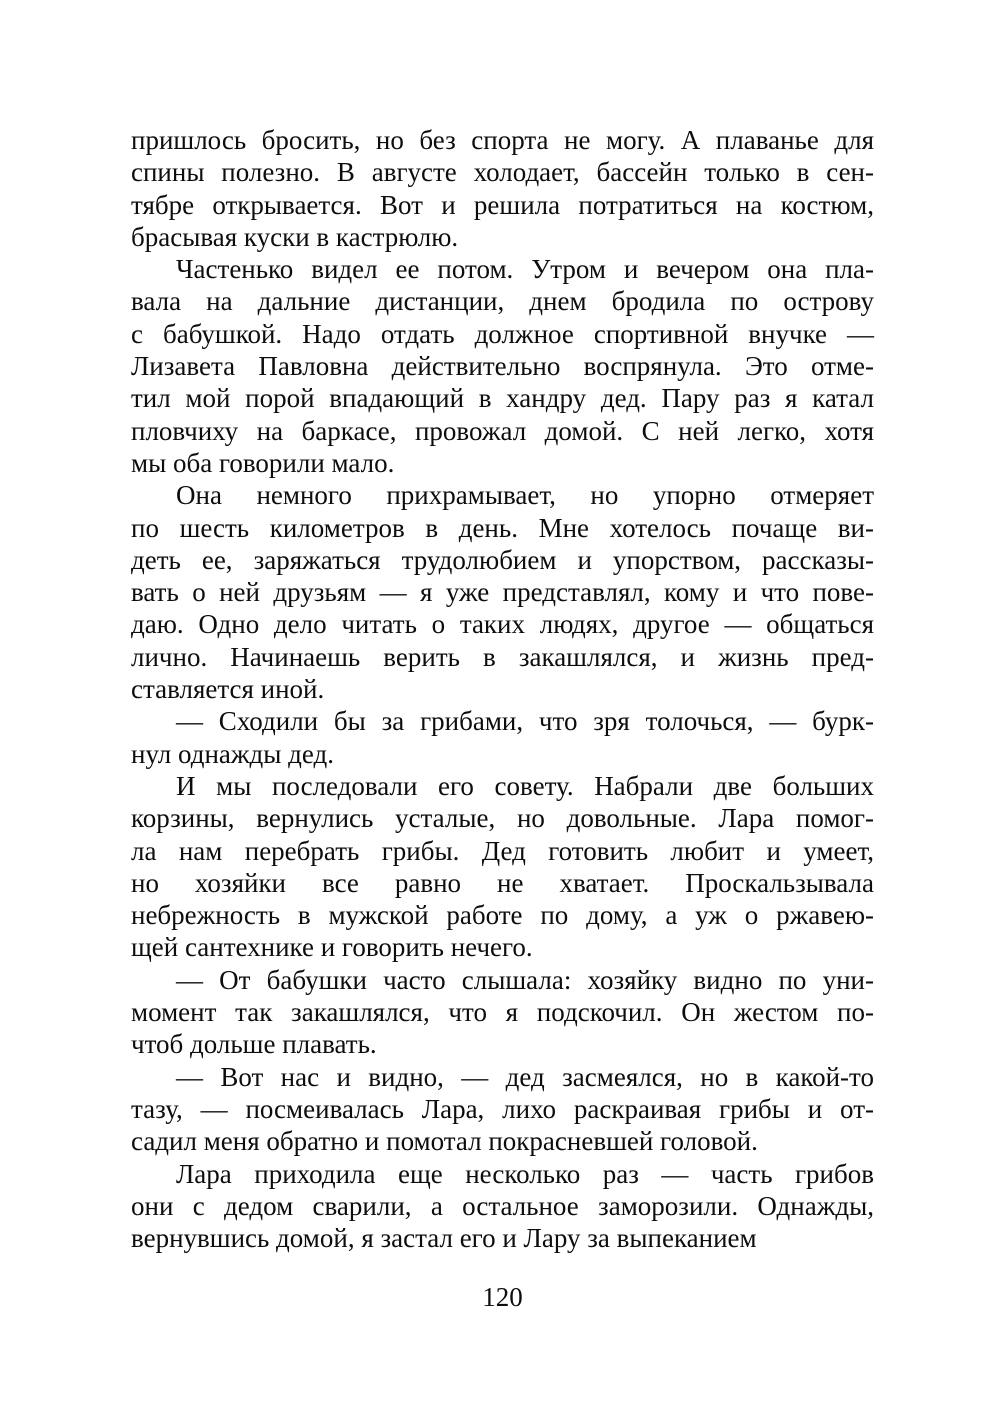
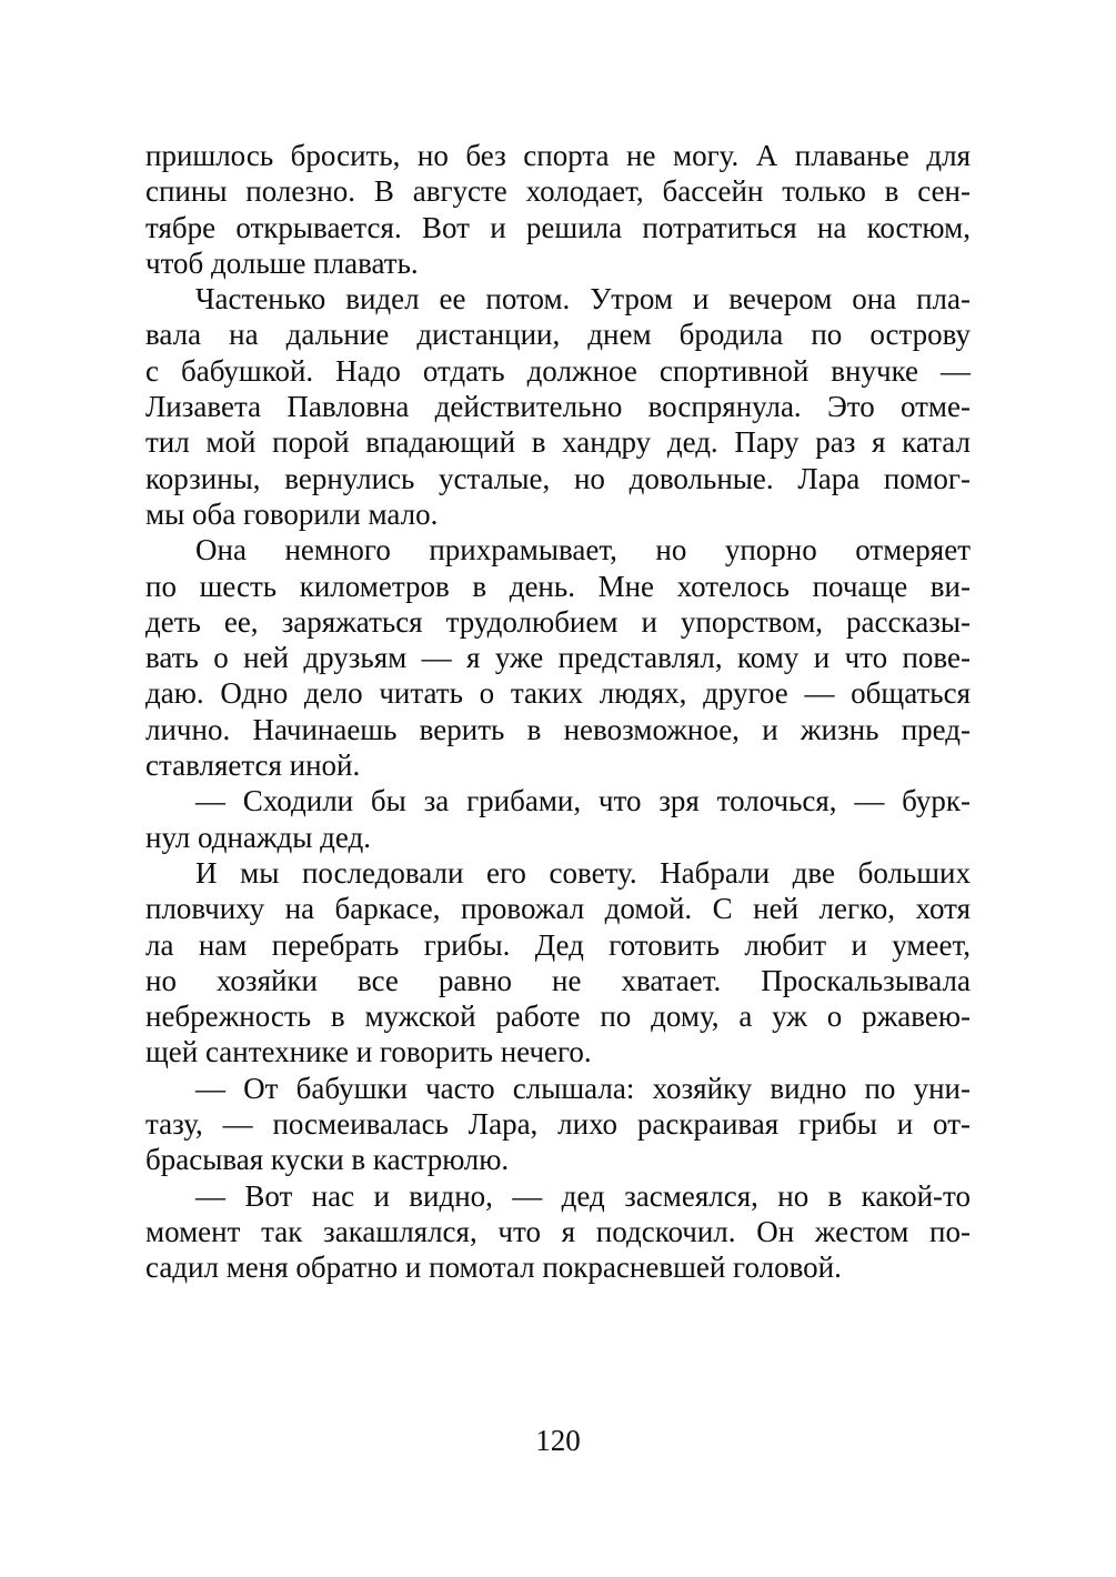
  пришлось бросить, но без спорта не могу. А плаванье для
  спины полезно. В августе холодает, бассейн только в сен-
  тябре открывается. Вот и решила потратиться на костюм,
- брасывая куски в кастрюлю.
+ чтоб дольше плавать.
  Частенько видел ее потом. Утром и вечером она пла-
  вала на дальние дистанции, днем бродила по острову
  с бабушкой. Надо отдать должное спортивной внучке —
  Лизавета Павловна действительно воспрянула. Это отме-
  тил мой порой впадающий в хандру дед. Пару раз я катал
- пловчиху на баркасе, провожал домой. С ней легко, хотя
+ корзины, вернулись усталые, но довольные. Лара помог-
  мы оба говорили мало.
  Она немного прихрамывает, но упорно отмеряет
  по шесть километров в день. Мне хотелось почаще ви-
  деть ее, заряжаться трудолюбием и упорством, рассказы-
  вать о ней друзьям — я уже представлял, кому и что пове-
  даю. Одно дело читать о таких людях, другое — общаться
- лично. Начинаешь верить в закашлялся, и жизнь пред-
+ лично. Начинаешь верить в невозможное, и жизнь пред-
  ставляется иной.
  — Сходили бы за грибами, что зря толочься, — бурк-
  нул однажды дед.
  И мы последовали его совету. Набрали две больших
- корзины, вернулись усталые, но довольные. Лара помог-
+ пловчиху на баркасе, провожал домой. С ней легко, хотя
  ла нам перебрать грибы. Дед готовить любит и умеет,
  но хозяйки все равно не хватает. Проскальзывала
  небрежность в мужской работе по дому, а уж о ржавею-
  щей сантехнике и говорить нечего.
  — От бабушки часто слышала: хозяйку видно по уни-
- момент так закашлялся, что я подскочил. Он жестом по-
+ тазу, — посмеивалась Лара, лихо раскраивая грибы и от-
- чтоб дольше плавать.
+ брасывая куски в кастрюлю.
  — Вот нас и видно, — дед засмеялся, но в какой-то
- тазу, — посмеивалась Лара, лихо раскраивая грибы и от-
+ момент так закашлялся, что я подскочил. Он жестом по-
  садил меня обратно и помотал покрасневшей головой.
- Лара приходила еще несколько раз — часть грибов
- они с дедом сварили, а остальное заморозили. Однажды,
- вернувшись домой, я застал его и Лару за выпеканием
  120
